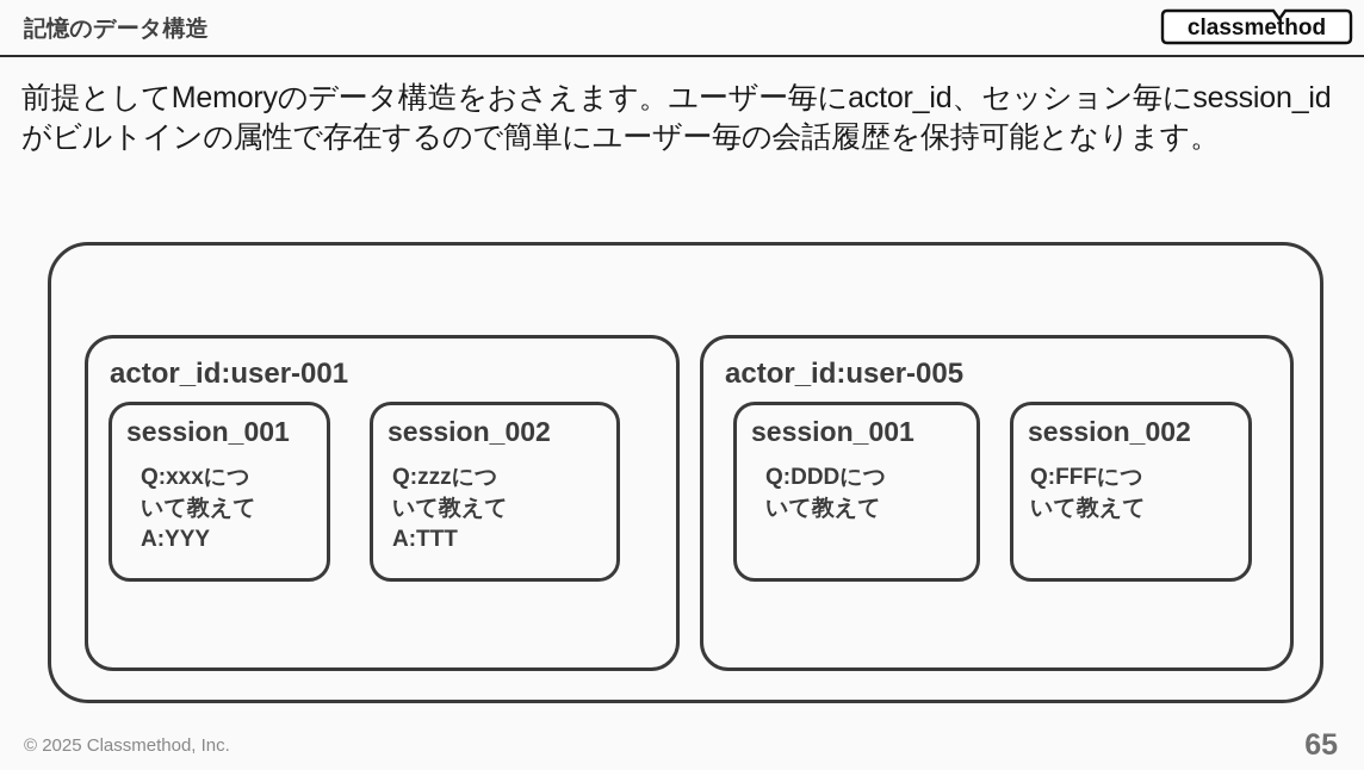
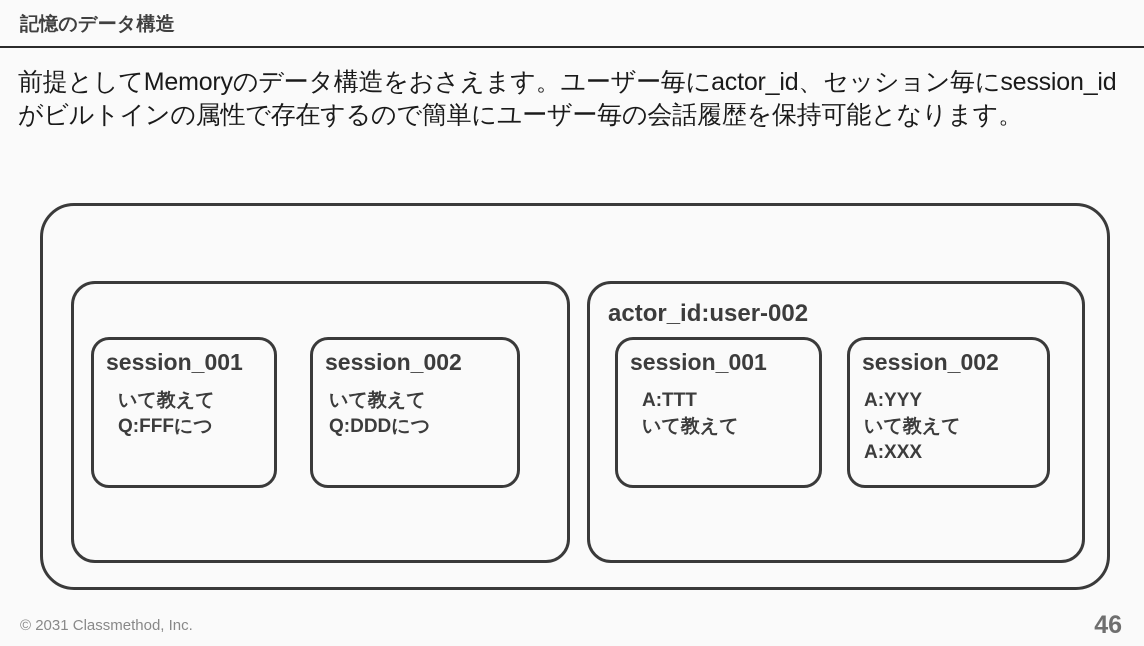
  記憶のデータ構造
- classmethod
  前提としてMemoryのデータ構造をおさえます。ユーザー毎にactor_id、セッション毎にsession_idがビルトインの属性で存在するので簡単にユーザー毎の会話履歴を保持可能となります。
- actor_id:user-001
  session_001
- Q:xxxにつ
  いて教えて
- A:YYY
+ Q:FFFにつ
  session_002
- Q:zzzにつ
  いて教えて
- A:TTT
+ Q:DDDにつ
- actor_id:user-005
+ actor_id:user-002
  session_001
- Q:DDDにつ
+ A:TTT
  いて教えて
  session_002
- Q:FFFにつ
+ A:YYY
  いて教えて
+ A:XXX
- © 2025 Classmethod, Inc.
+ © 2031 Classmethod, Inc.
- 65
+ 46
